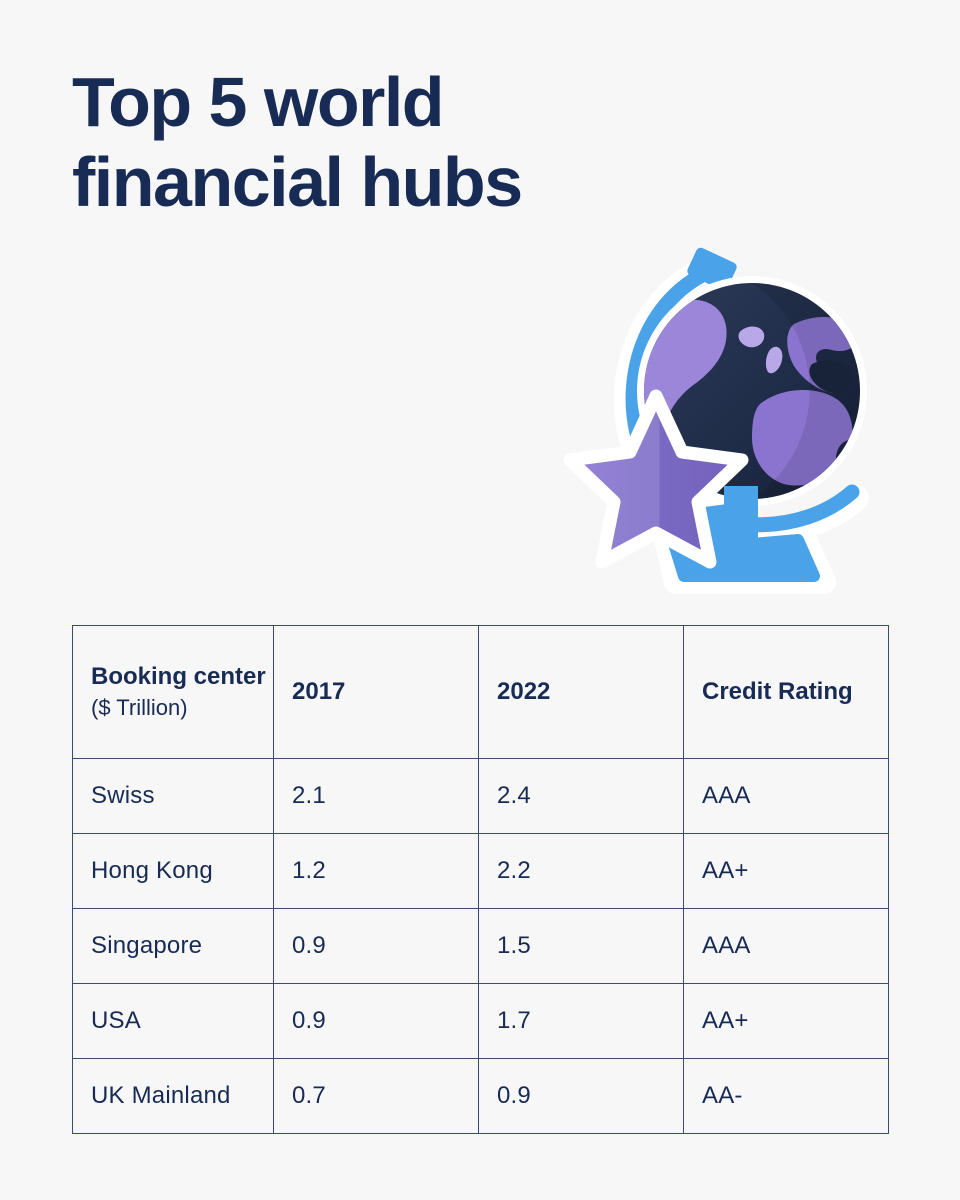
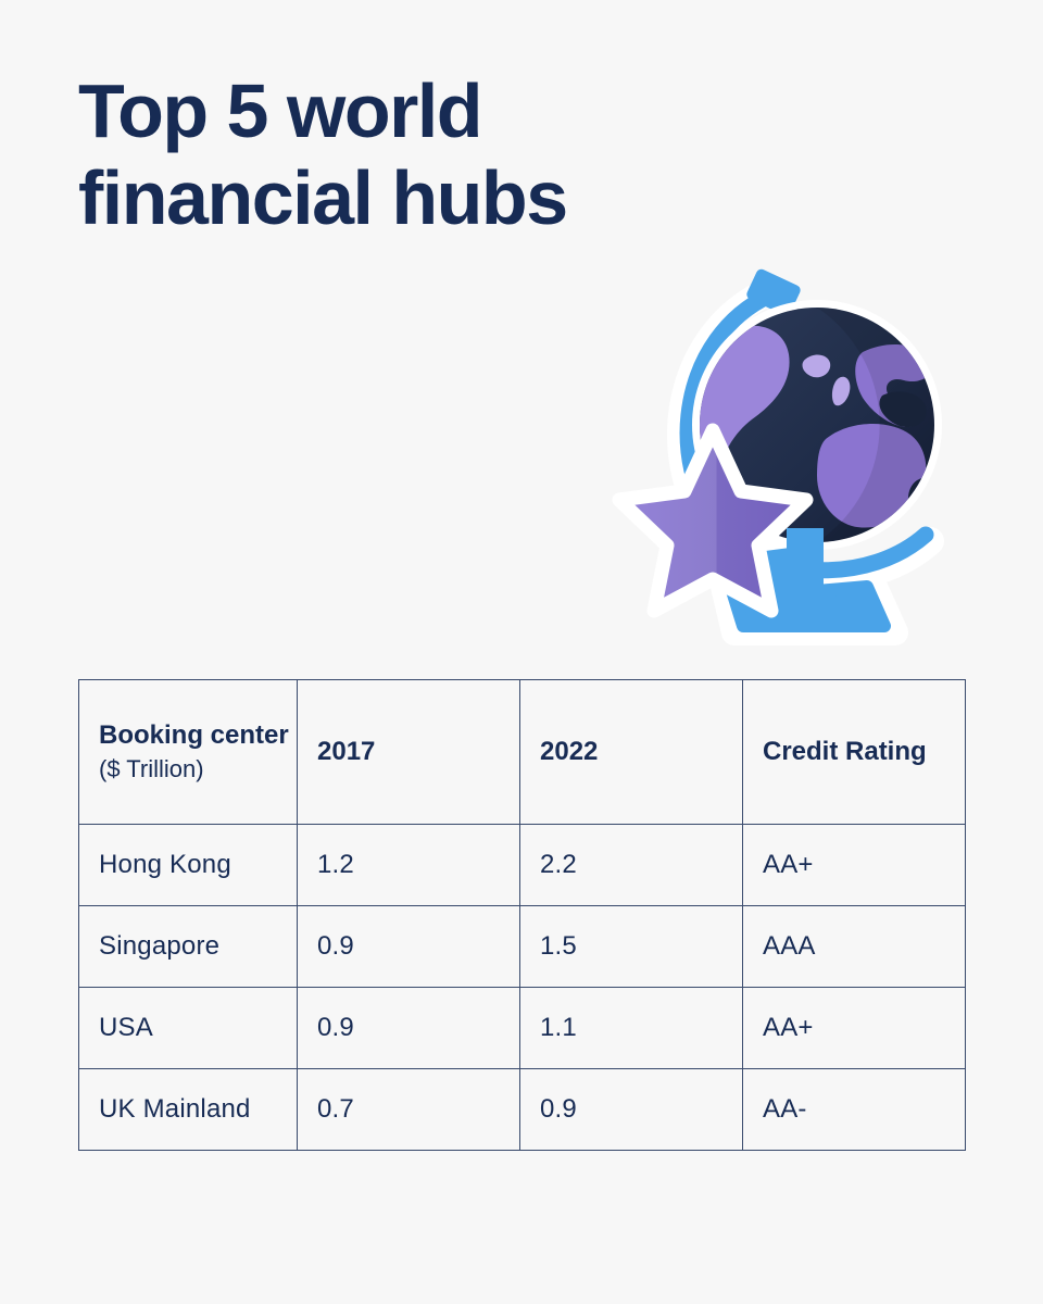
  Top 5 world
  financial hubs
  Booking center ($ Trillion)	2017	2022	Credit Rating
- Swiss	2.1	2.4	AAA
  Hong Kong	1.2	2.2	AA+
  Singapore	0.9	1.5	AAA
- USA	0.9	1.7	AA+
+ USA	0.9	1.1	AA+
  UK Mainland	0.7	0.9	AA-
